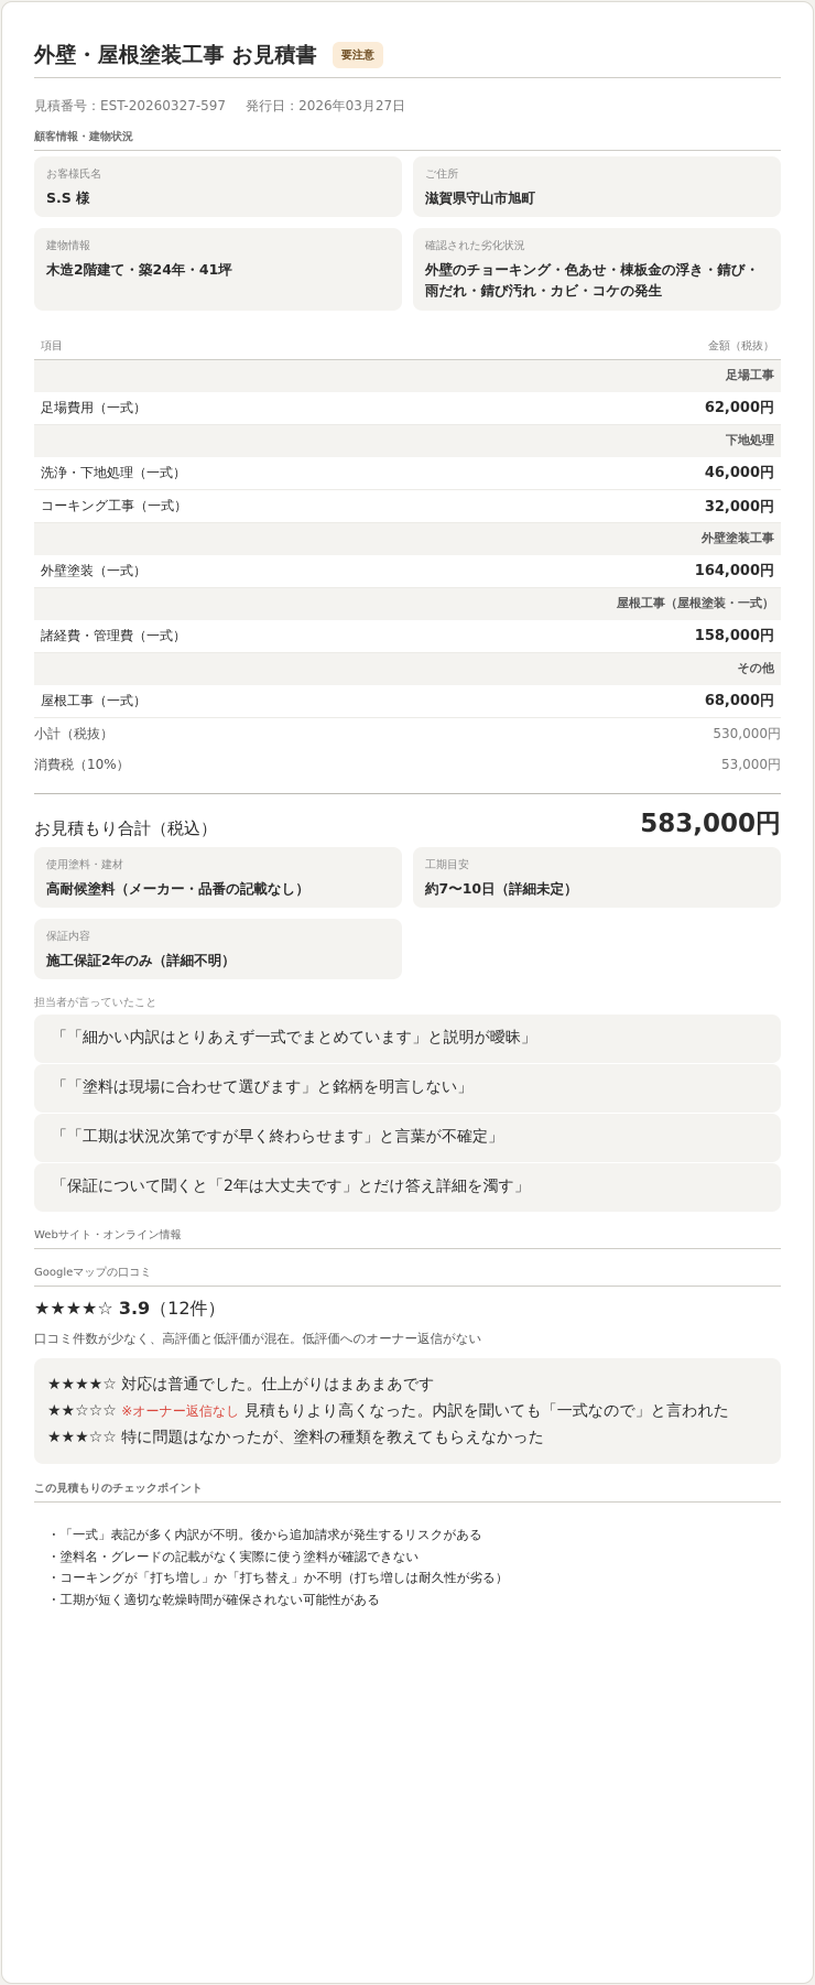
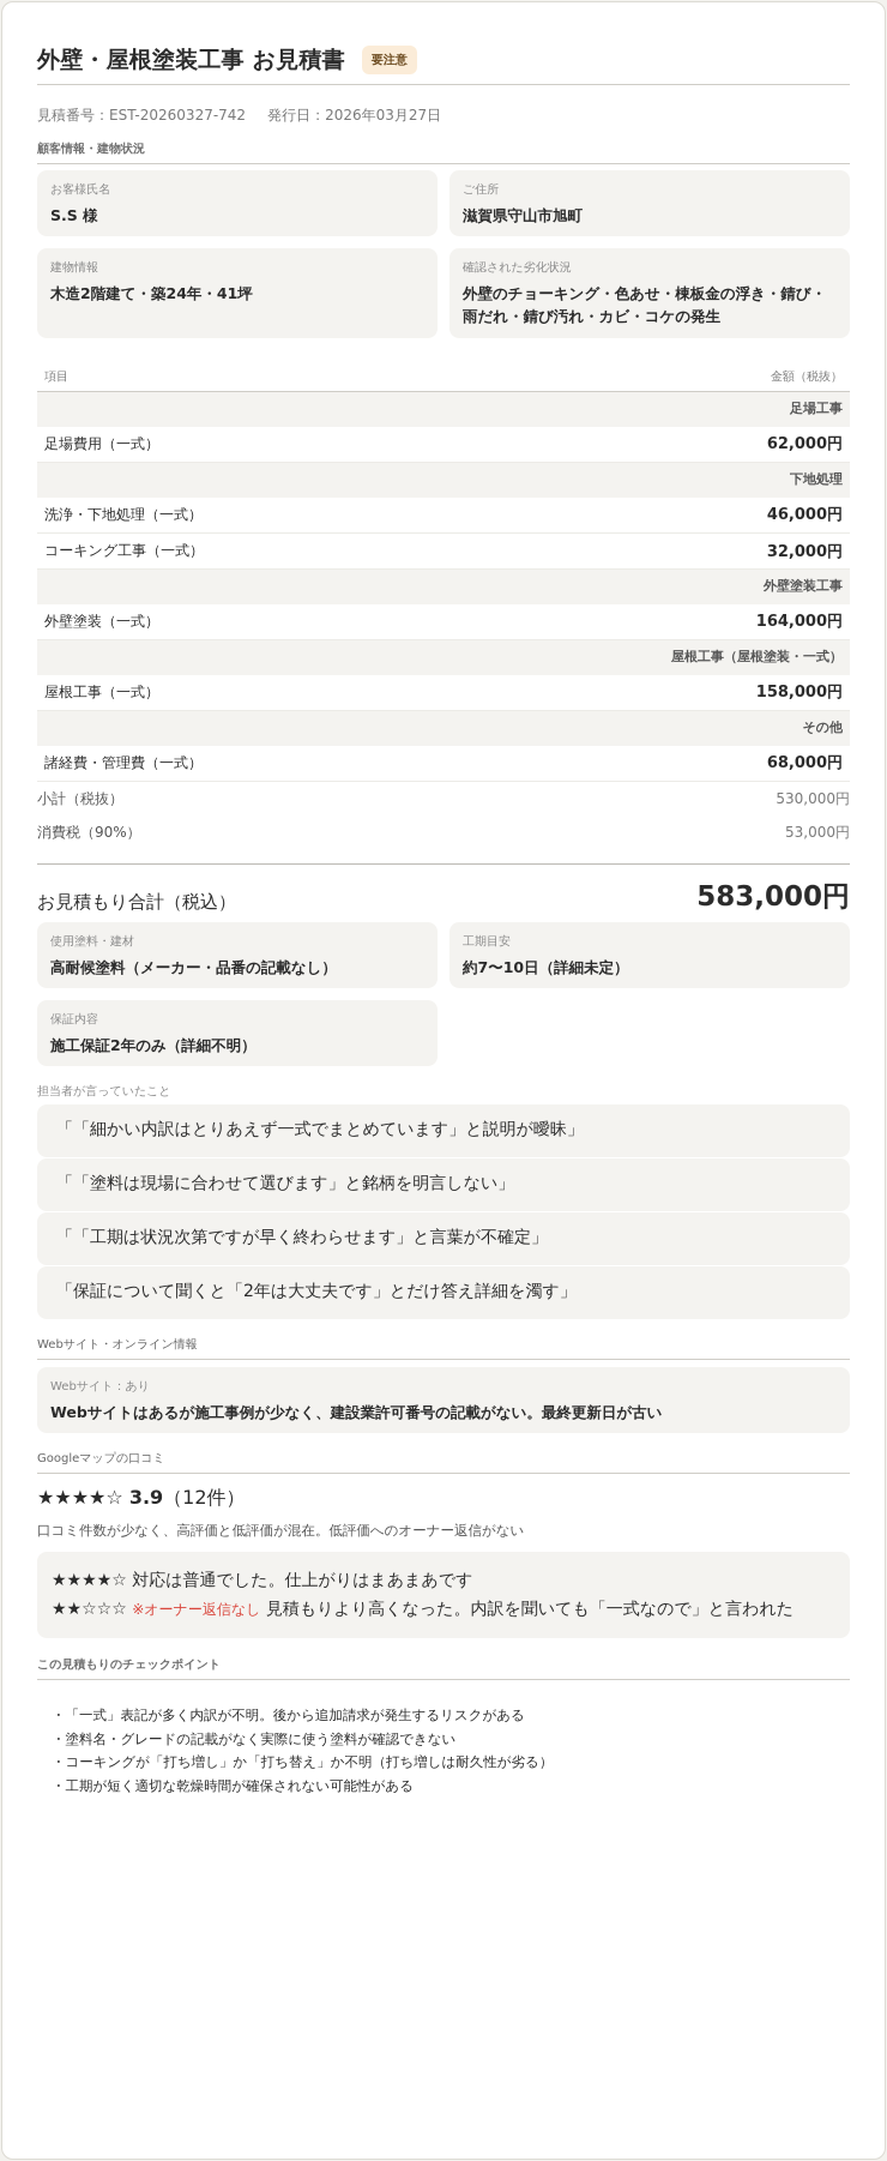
  外壁・屋根塗装工事 お見積書
  要注意
- 見積番号：EST-20260327-597 発行日：2026年03月27日
+ 見積番号：EST-20260327-742 発行日：2026年03月27日
  顧客情報・建物状況
  お客様氏名
  S.S 様
  ご住所
  滋賀県守山市旭町
  建物情報
  木造2階建て・築24年・41坪
  確認された劣化状況
  外壁のチョーキング・色あせ・棟板金の浮き・錆び・雨だれ・錆び汚れ・カビ・コケの発生
  項目	金額（税抜）
  足場工事
  足場費用（一式）	62,000円
  下地処理
  洗浄・下地処理（一式）	46,000円
  コーキング工事（一式）	32,000円
  外壁塗装工事
  外壁塗装（一式）	164,000円
  屋根工事（屋根塗装・一式）
- 諸経費・管理費（一式）	158,000円
+ 屋根工事（一式）	158,000円
  その他
- 屋根工事（一式）	68,000円
+ 諸経費・管理費（一式）	68,000円
  小計（税抜）
  530,000円
- 消費税（10%）
+ 消費税（90%）
  53,000円
  お見積もり合計（税込）
  583,000円
  使用塗料・建材
  高耐候塗料（メーカー・品番の記載なし）
  工期目安
  約7〜10日（詳細未定）
  保証内容
  施工保証2年のみ（詳細不明）
  担当者が言っていたこと
  「「細かい内訳はとりあえず一式でまとめています」と説明が曖昧」
  「「塗料は現場に合わせて選びます」と銘柄を明言しない」
  「「工期は状況次第ですが早く終わらせます」と言葉が不確定」
  「保証について聞くと「2年は大丈夫です」とだけ答え詳細を濁す」
  Webサイト・オンライン情報
+ Webサイト：あり
+ Webサイトはあるが施工事例が少なく、建設業許可番号の記載がない。最終更新日が古い
  Googleマップの口コミ
  ★★★★☆ 3.9（12件）
  口コミ件数が少なく、高評価と低評価が混在。低評価へのオーナー返信がない
  ★★★★☆ 対応は普通でした。仕上がりはまあまあです
  ★★☆☆☆ ※オーナー返信なし 見積もりより高くなった。内訳を聞いても「一式なので」と言われた
- ★★★☆☆ 特に問題はなかったが、塗料の種類を教えてもらえなかった
  この見積もりのチェックポイント
  ・「一式」表記が多く内訳が不明。後から追加請求が発生するリスクがある
  ・塗料名・グレードの記載がなく実際に使う塗料が確認できない
  ・コーキングが「打ち増し」か「打ち替え」か不明（打ち増しは耐久性が劣る）
  ・工期が短く適切な乾燥時間が確保されない可能性がある
